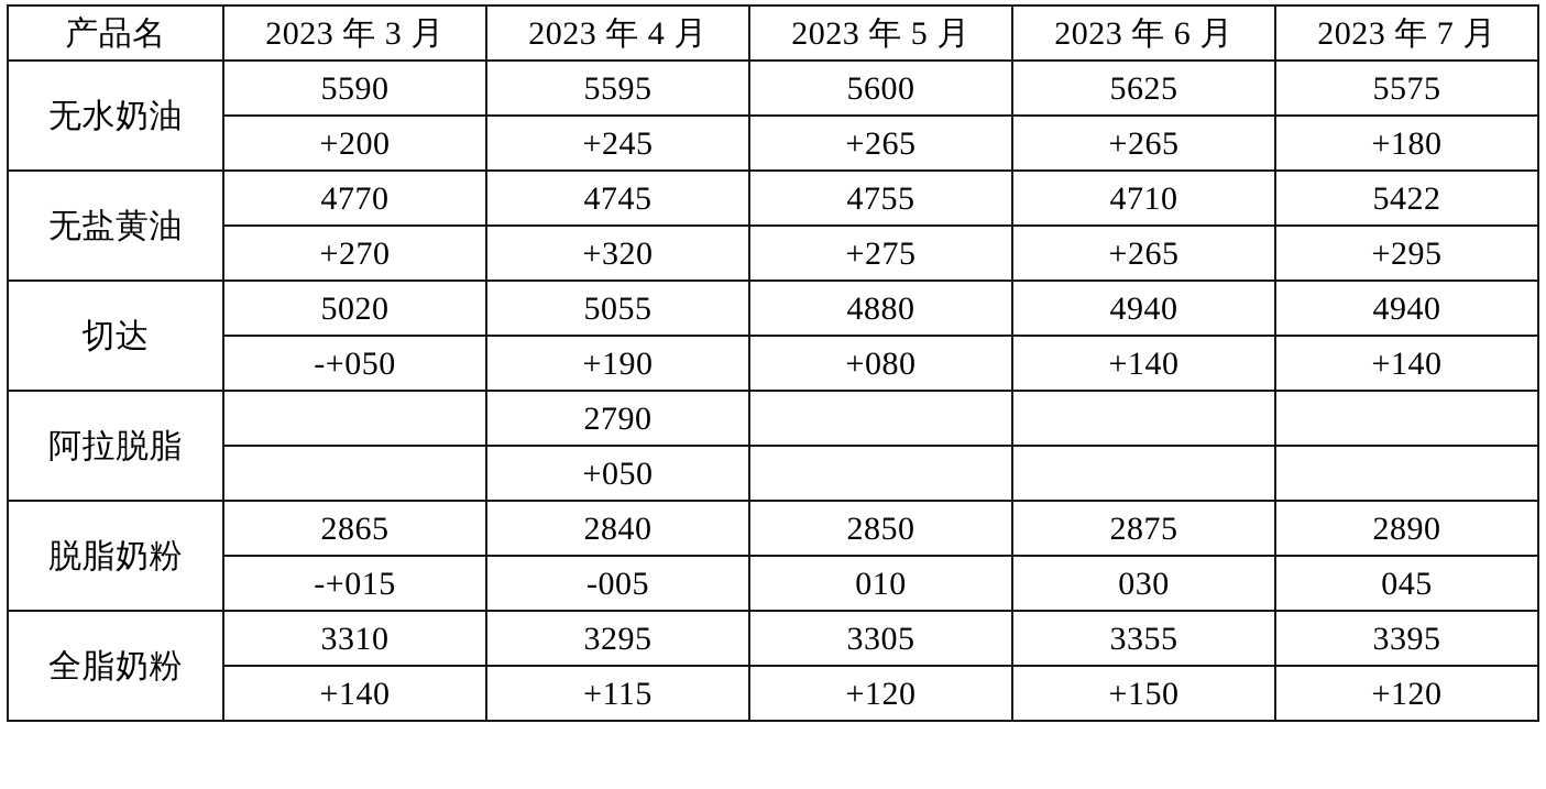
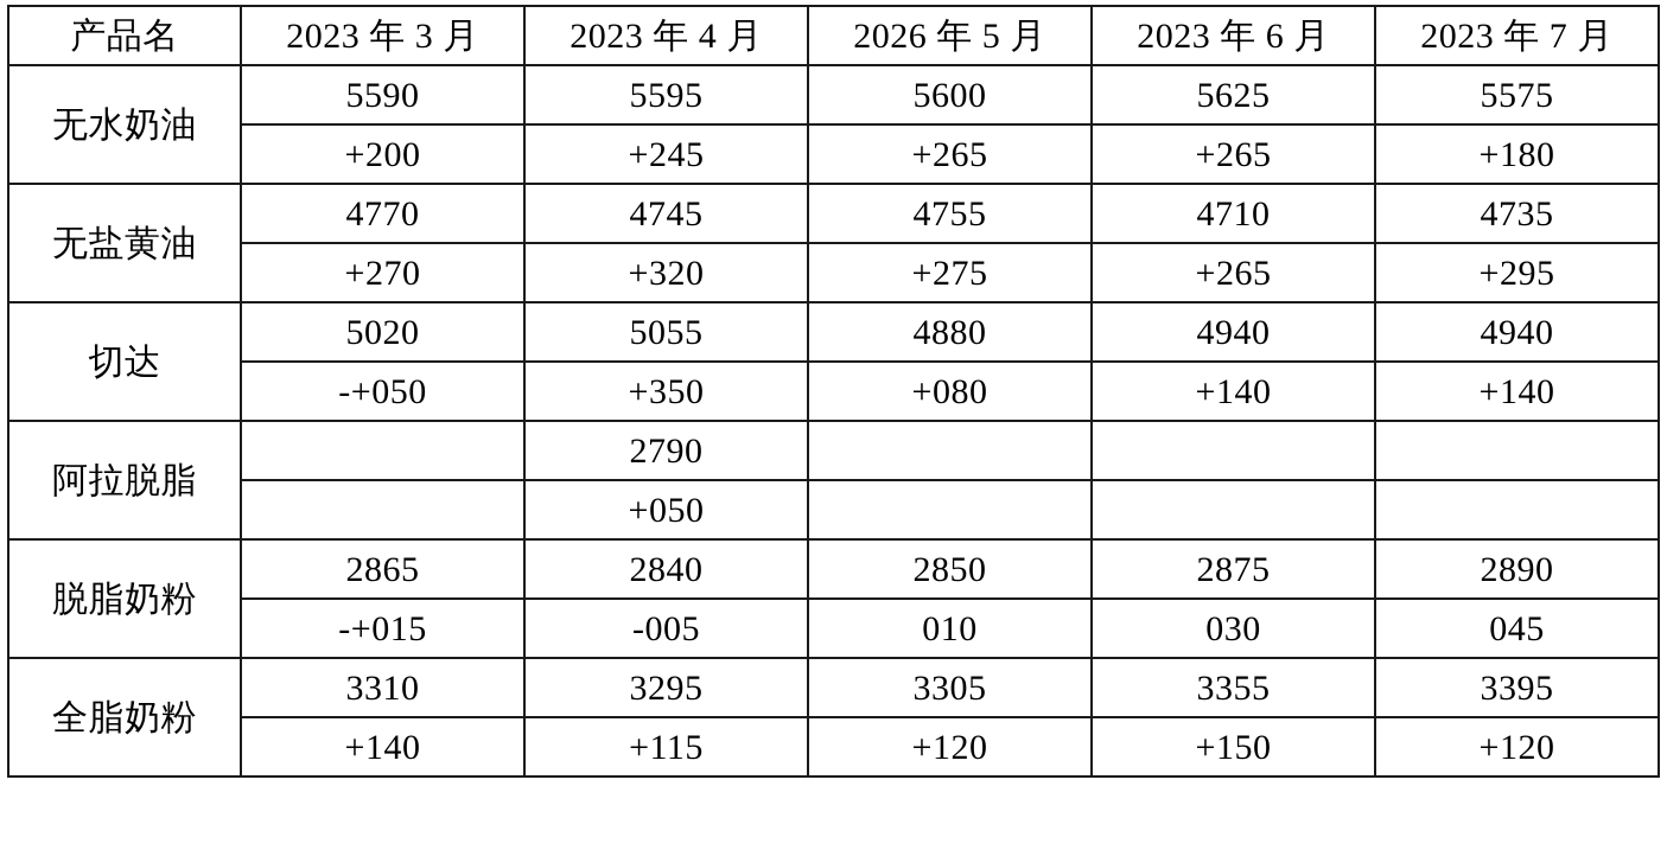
- 产品名	2023 年 3 月	2023 年 4 月	2023 年 5 月	2023 年 6 月	2023 年 7 月
+ 产品名	2023 年 3 月	2023 年 4 月	2026 年 5 月	2023 年 6 月	2023 年 7 月
  无水奶油	5590	5595	5600	5625	5575
  +200	+245	+265	+265	+180
- 无盐黄油	4770	4745	4755	4710	5422
+ 无盐黄油	4770	4745	4755	4710	4735
  +270	+320	+275	+265	+295
  切达	5020	5055	4880	4940	4940
- -+050	+190	+080	+140	+140
+ -+050	+350	+080	+140	+140
  阿拉脱脂		2790
  	+050
  脱脂奶粉	2865	2840	2850	2875	2890
  -+015	-005	010	030	045
  全脂奶粉	3310	3295	3305	3355	3395
  +140	+115	+120	+150	+120
